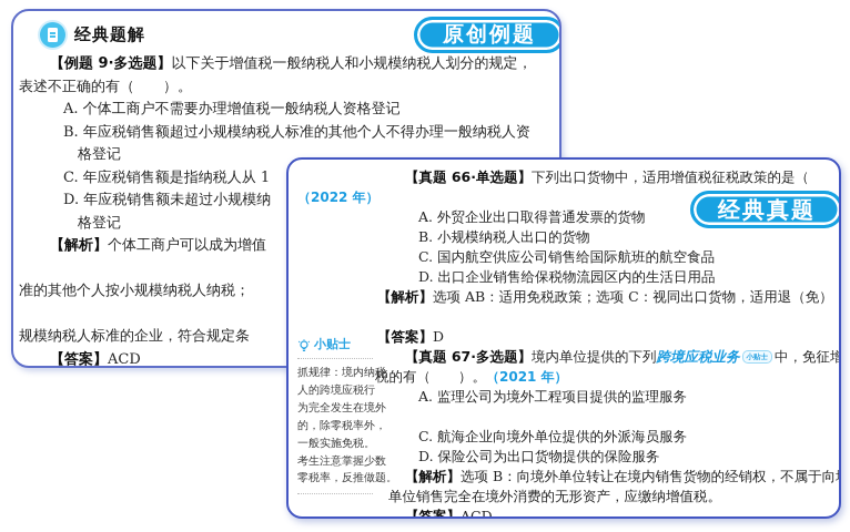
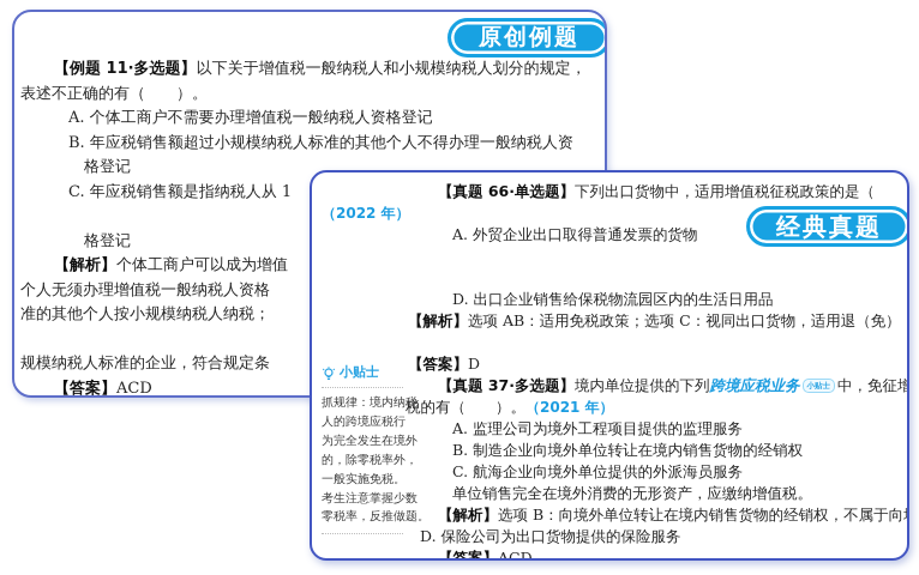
- 经典题解
  原创例题
- 【例题 9·多选题】以下关于增值税一般纳税人和小规模纳税人划分的规定，
+ 【例题 11·多选题】以下关于增值税一般纳税人和小规模纳税人划分的规定，
  表述不正确的有（ ）。
  A. 个体工商户不需要办理增值税一般纳税人资格登记
  B. 年应税销售额超过小规模纳税人标准的其他个人不得办理一般纳税人资
  格登记
  C. 年应税销售额是指纳税人从 1
- D. 年应税销售额未超过小规模纳
  格登记
  【解析】个体工商户可以成为增值
+ 个人无须办理增值税一般纳税人资格
  准的其他个人按小规模纳税人纳税；
  规模纳税人标准的企业，符合规定条
  【答案】ACD
  经典真题
  小贴士
  抓规律：境内纳
  人的跨境应税行
  为完全发生在境外
  的，除零税率外，
  一般实施免税。
  考生注意掌握少数
  零税率，反推做题。
  【真题 66·单选题】下列出口货物中，适用增值税征税政策的是（
  （2022 年）
  A. 外贸企业出口取得普通发票的货物
- B. 小规模纳税人出口的货物
- C. 国内航空供应公司销售给国际航班的航空食品
  D. 出口企业销售给保税物流园区内的生活日用品
  【解析】选项 AB：适用免税政策；选项 C：视同出口货物，适用退（免）
  【答案】D
- 【真题 67·多选题】境内单位提供的下列跨境应税业务 小贴士 中，免征增
+ 【真题 37·多选题】境内单位提供的下列跨境应税业务 小贴士 中，免征增
  税的有（ ）。（2021 年）
  A. 监理公司为境外工程项目提供的监理服务
+ B. 制造企业向境外单位转让在境内销售货物的经销权
  C. 航海企业向境外单位提供的外派海员服务
- D. 保险公司为出口货物提供的保险服务
+ 单位销售完全在境外消费的无形资产，应缴纳增值税。
  【解析】选项 B：向境外单位转让在境内销售货物的经销权，不属于向
- 单位销售完全在境外消费的无形资产，应缴纳增值税。
+ D. 保险公司为出口货物提供的保险服务
  【答案】ACD
